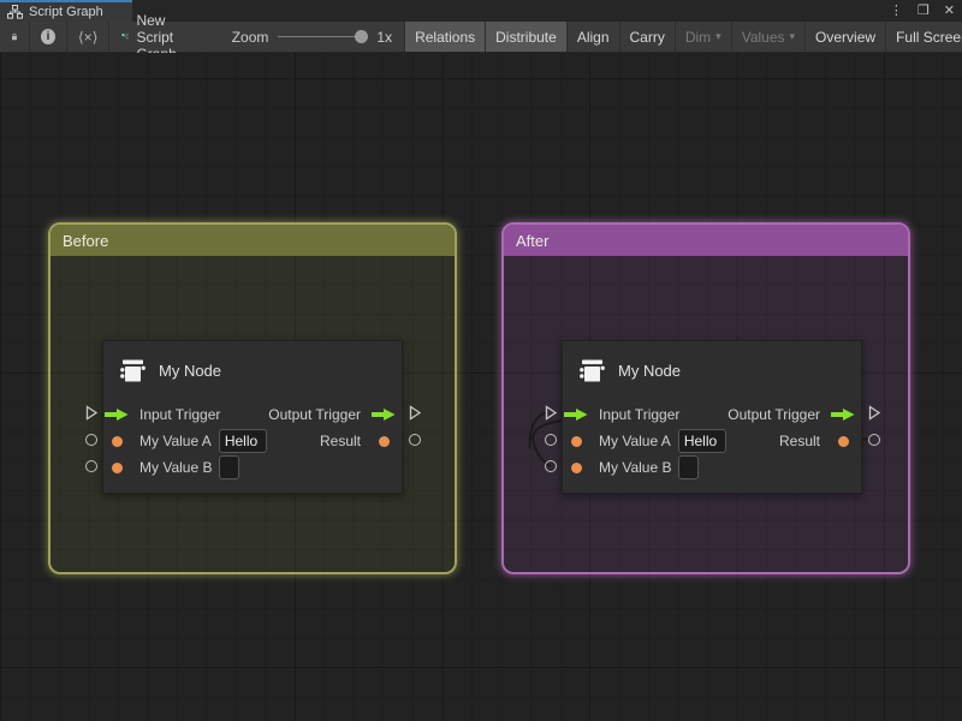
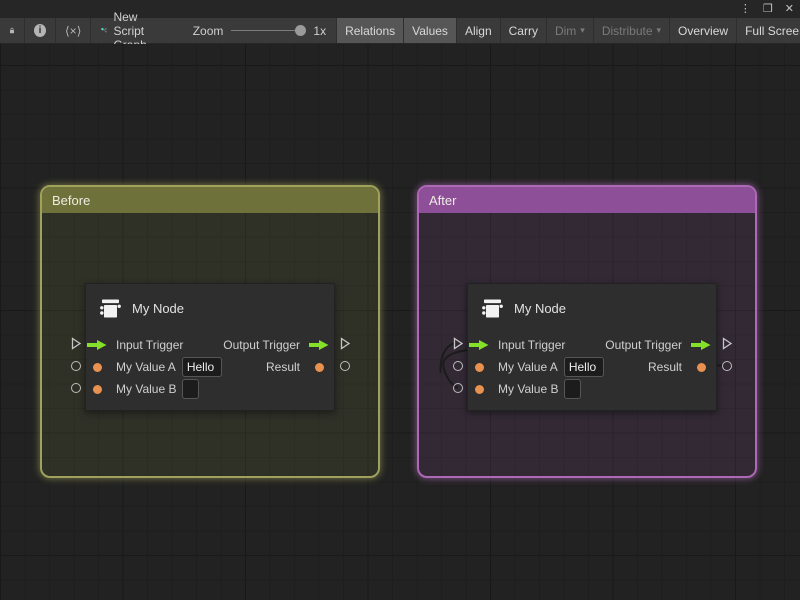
- Script Graph
  ⋮
  ❒
  ✕
  i
  ⟨×⟩
  Zoom
  1x
  Relations
- Distribute
+ Values
  Align
  Carry
  Dim
  ▾
- Values
+ Distribute
  ▾
  Overview
  Full Scree
  Before
  After
  My Node
  Input Trigger
  Output Trigger
  My Value A
  Hello
  Result
  My Value B
  My Node
  Input Trigger
  Output Trigger
  My Value A
  Hello
  Result
  My Value B
